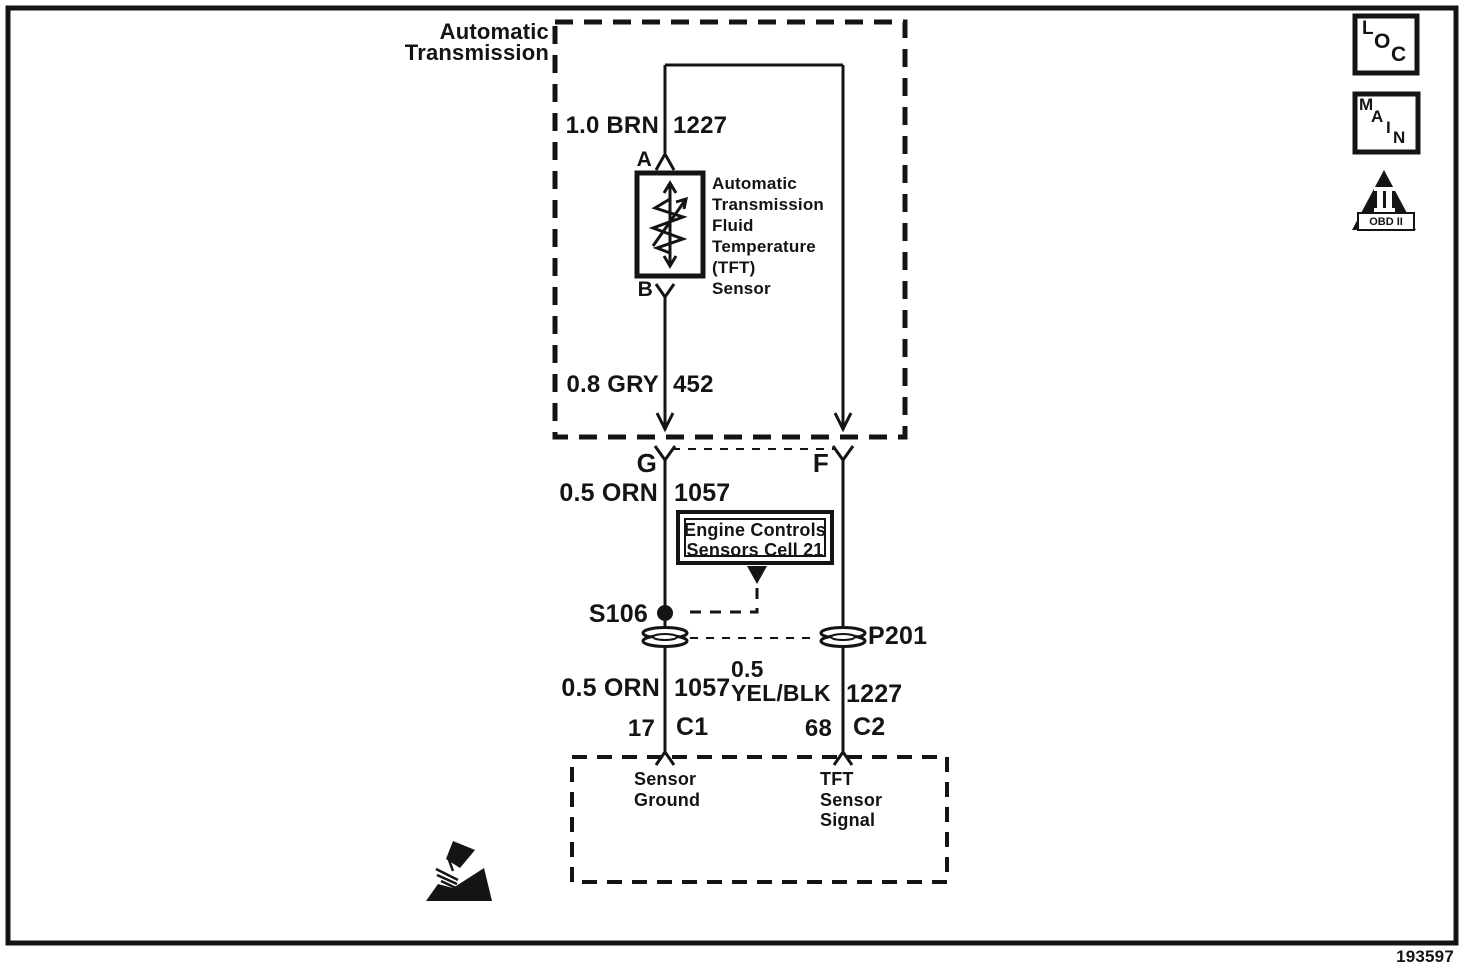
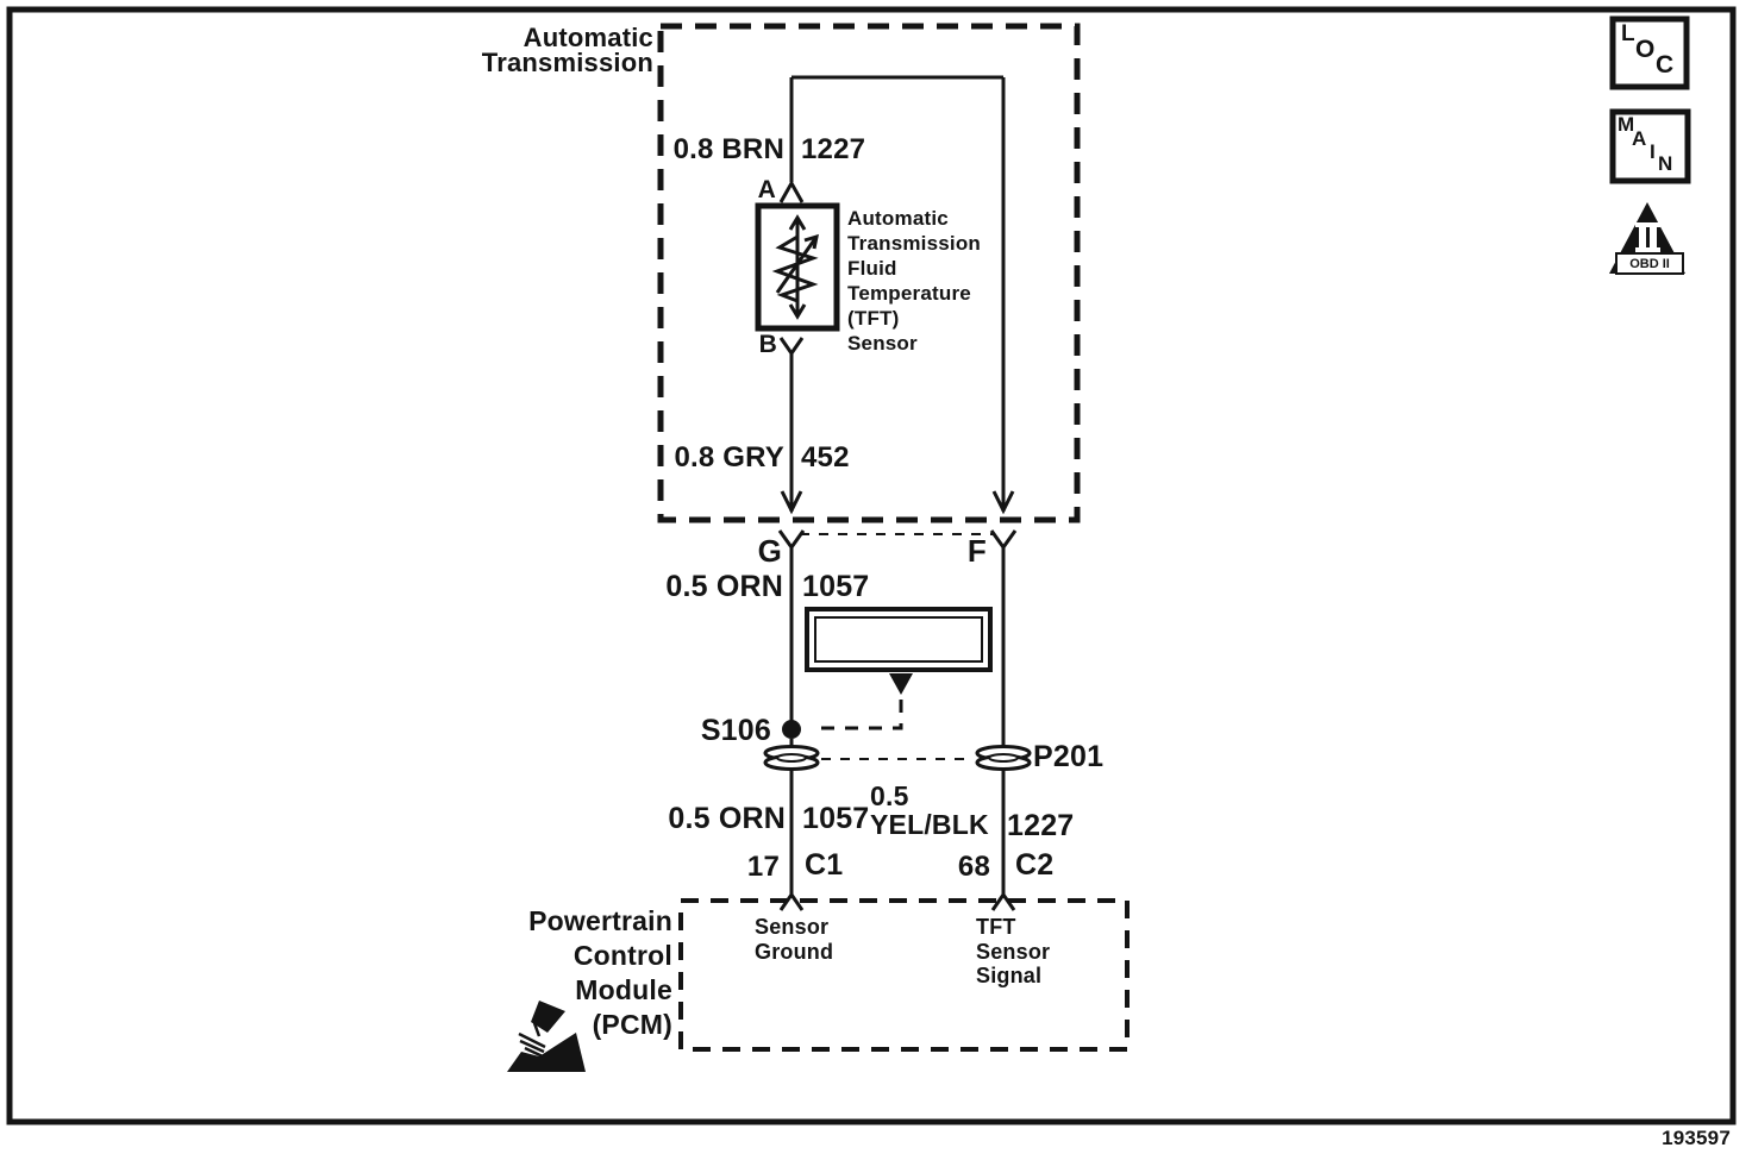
  Automatic
  Transmission
- 1.0 BRN
+ 0.8 BRN
  1227
  A
  Automatic
  Transmission
  Fluid
  Temperature
  (TFT)
  Sensor
  B
  0.8 GRY
  452
  G
  F
  0.5 ORN
  1057
- Engine Controls
- Sensors Cell 21
  S106
  P201
  0.5 ORN
  1057
  0.5
  YEL/BLK
  1227
  17
  C1
  68
  C2
+ Powertrain
+ Control
+ Module
+ (PCM)
  Sensor
  Ground
  TFT
  Sensor
  Signal
  L
  O
  C
  M
  A
  I
  N
  OBD II
  193597
